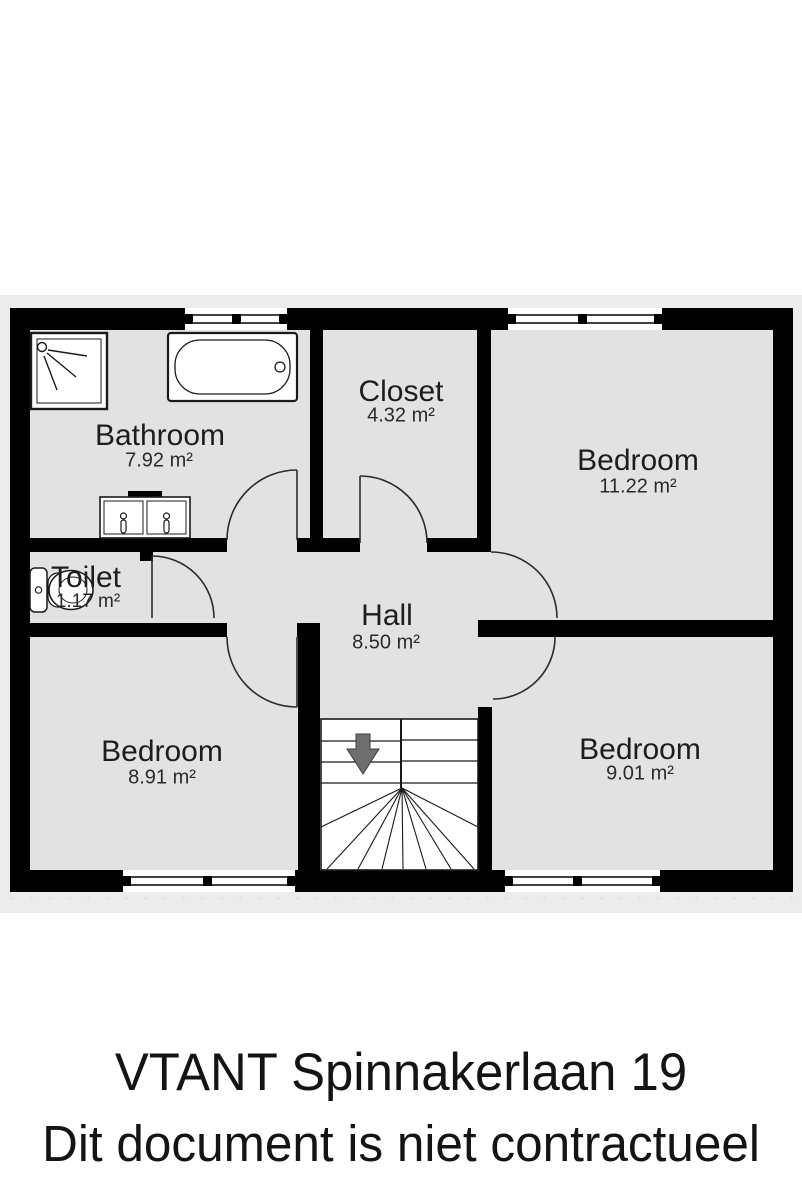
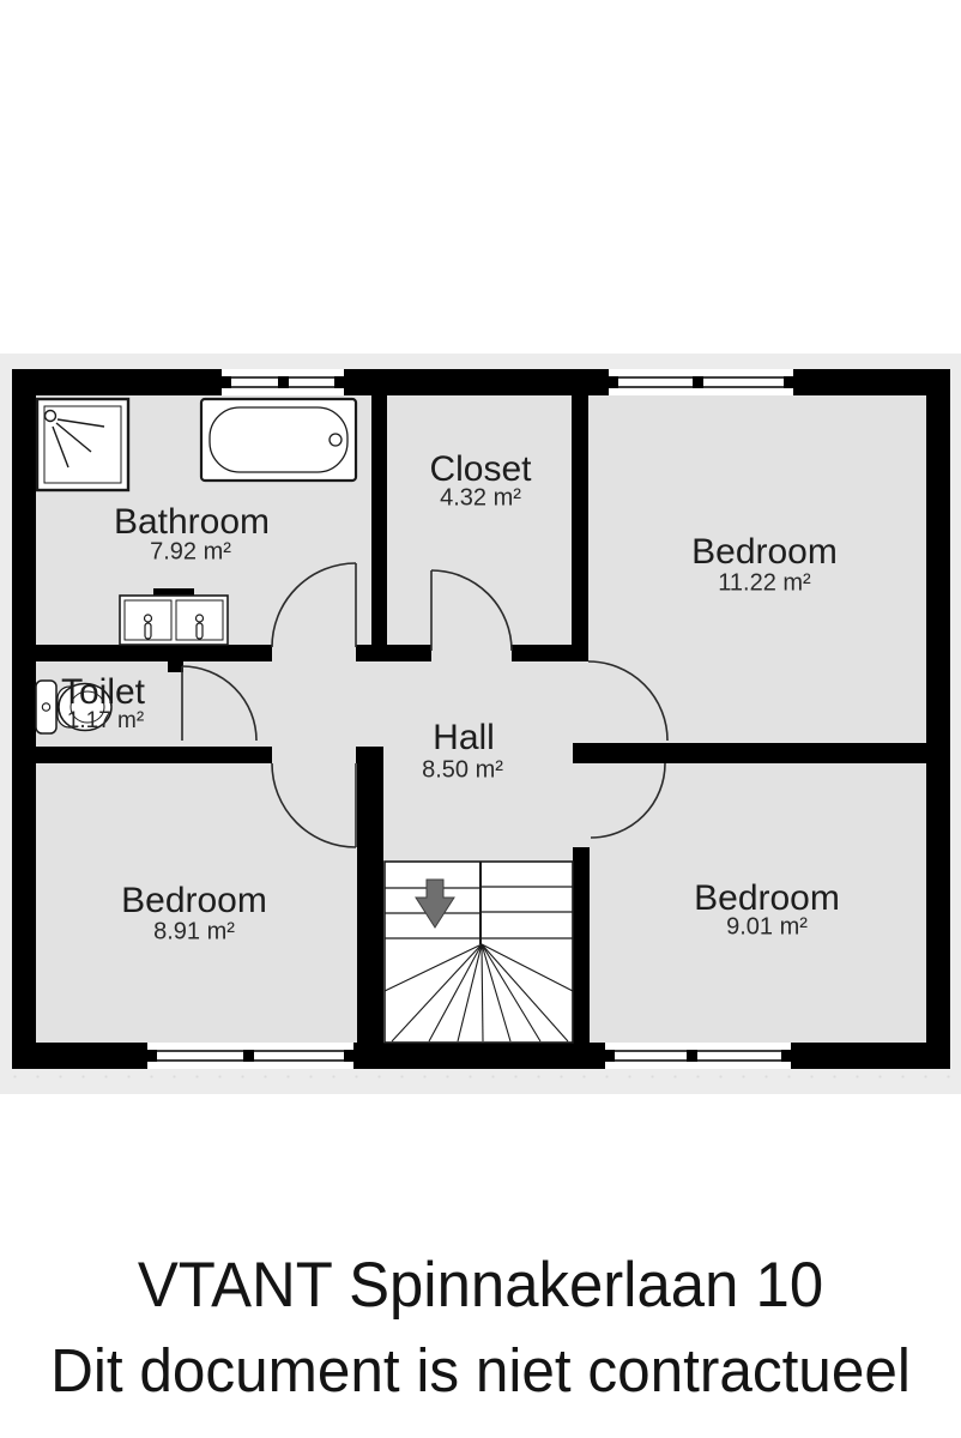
  Bathroom
  7.92 m²
  Closet
  4.32 m²
  Bedroom
  11.22 m²
  Toilet
  1.17 m²
  Hall
  8.50 m²
  Bedroom
  8.91 m²
  Bedroom
  9.01 m²
- VTANT Spinnakerlaan 19
+ VTANT Spinnakerlaan 10
  Dit document is niet contractueel
